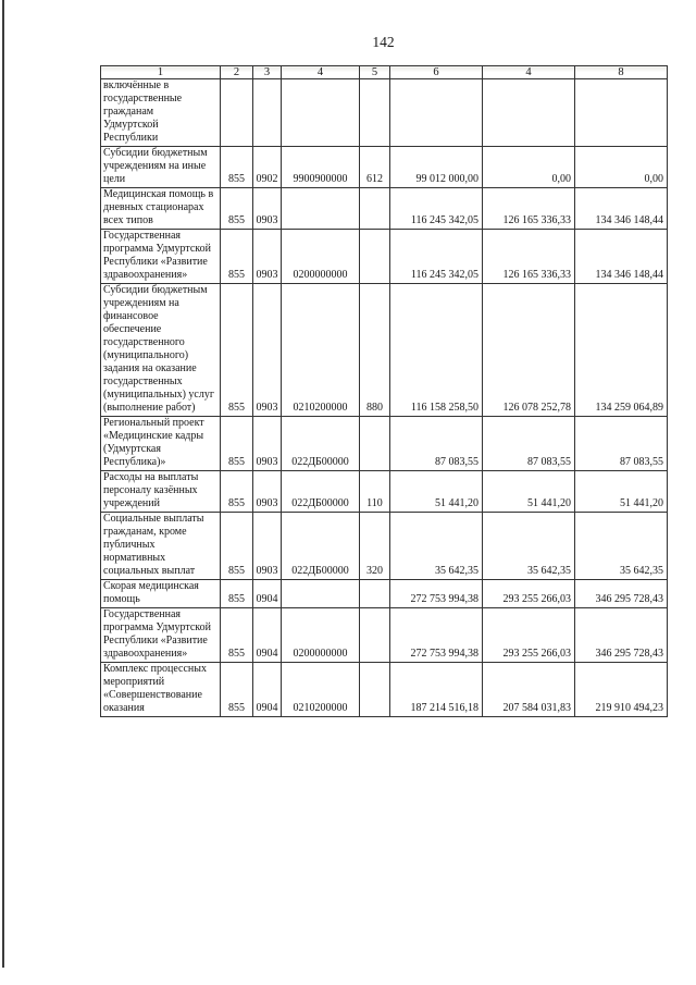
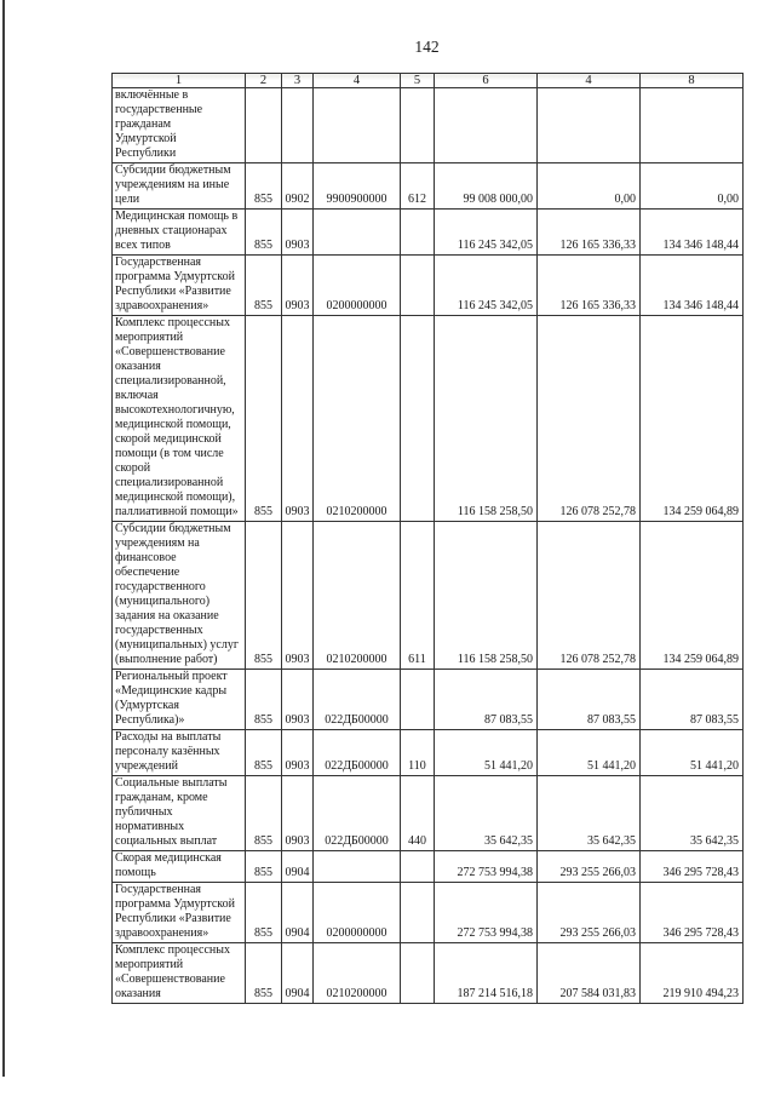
  142
  1	2	3	4	5	6	4	8
  включённые в государственные гражданам Удмуртской Республики
- Субсидии бюджетным учреждениям на иные цели	855	0902	9900900000	612	99 012 000,00	0,00	0,00
+ Субсидии бюджетным учреждениям на иные цели	855	0902	9900900000	612	99 008 000,00	0,00	0,00
  Медицинская помощь в дневных стационарах всех типов	855	0903			116 245 342,05	126 165 336,33	134 346 148,44
  Государственная программа Удмуртской Республики «Развитие здравоохранения»	855	0903	0200000000		116 245 342,05	126 165 336,33	134 346 148,44
+ Комплекс процессных мероприятий «Совершенствование оказания специализированной, включая высокотехнологичную, медицинской помощи, скорой медицинской помощи (в том числе скорой специализированной медицинской помощи), паллиативной помощи»	855	0903	0210200000		116 158 258,50	126 078 252,78	134 259 064,89
- Субсидии бюджетным учреждениям на финансовое обеспечение государственного (муниципального) задания на оказание государственных (муниципальных) услуг (выполнение работ)	855	0903	0210200000	880	116 158 258,50	126 078 252,78	134 259 064,89
+ Субсидии бюджетным учреждениям на финансовое обеспечение государственного (муниципального) задания на оказание государственных (муниципальных) услуг (выполнение работ)	855	0903	0210200000	611	116 158 258,50	126 078 252,78	134 259 064,89
  Региональный проект «Медицинские кадры (Удмуртская Республика)»	855	0903	022ДБ00000		87 083,55	87 083,55	87 083,55
  Расходы на выплаты персоналу казённых учреждений	855	0903	022ДБ00000	110	51 441,20	51 441,20	51 441,20
- Социальные выплаты гражданам, кроме публичных нормативных социальных выплат	855	0903	022ДБ00000	320	35 642,35	35 642,35	35 642,35
+ Социальные выплаты гражданам, кроме публичных нормативных социальных выплат	855	0903	022ДБ00000	440	35 642,35	35 642,35	35 642,35
  Скорая медицинская помощь	855	0904			272 753 994,38	293 255 266,03	346 295 728,43
  Государственная программа Удмуртской Республики «Развитие здравоохранения»	855	0904	0200000000		272 753 994,38	293 255 266,03	346 295 728,43
  Комплекс процессных мероприятий «Совершенствование оказания	855	0904	0210200000		187 214 516,18	207 584 031,83	219 910 494,23
